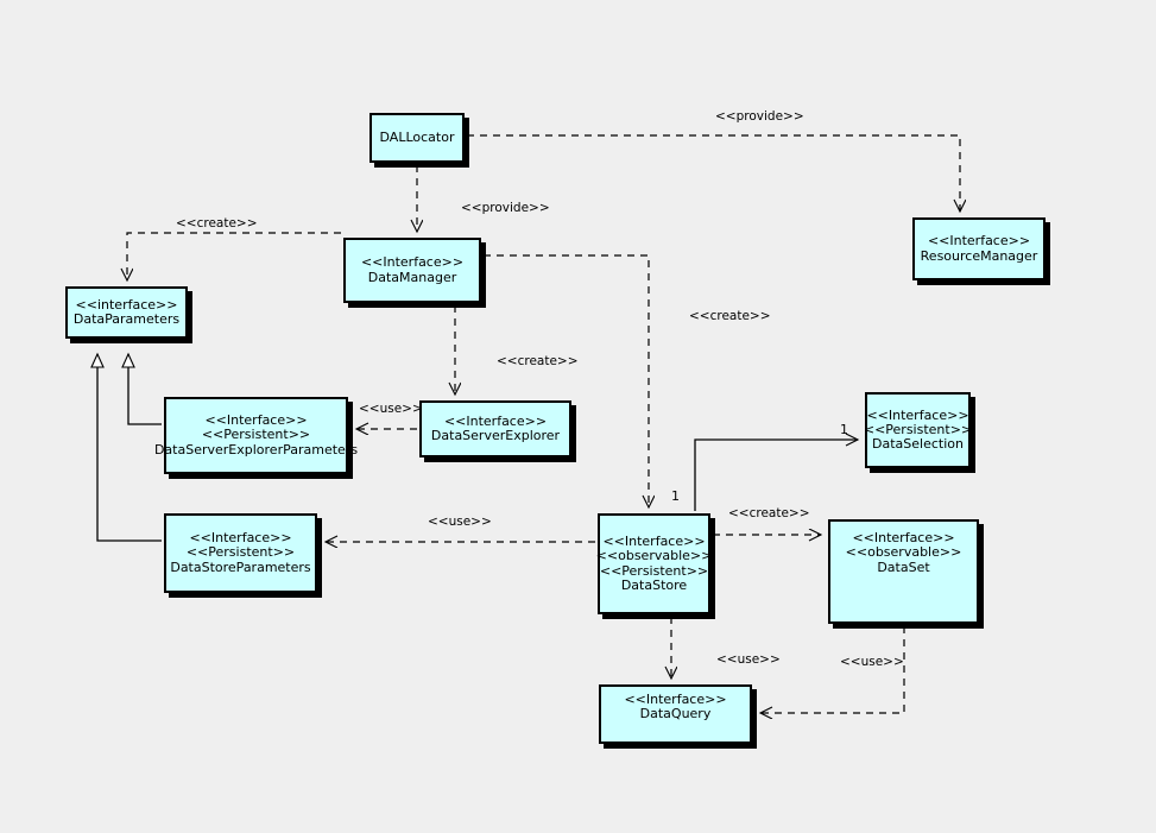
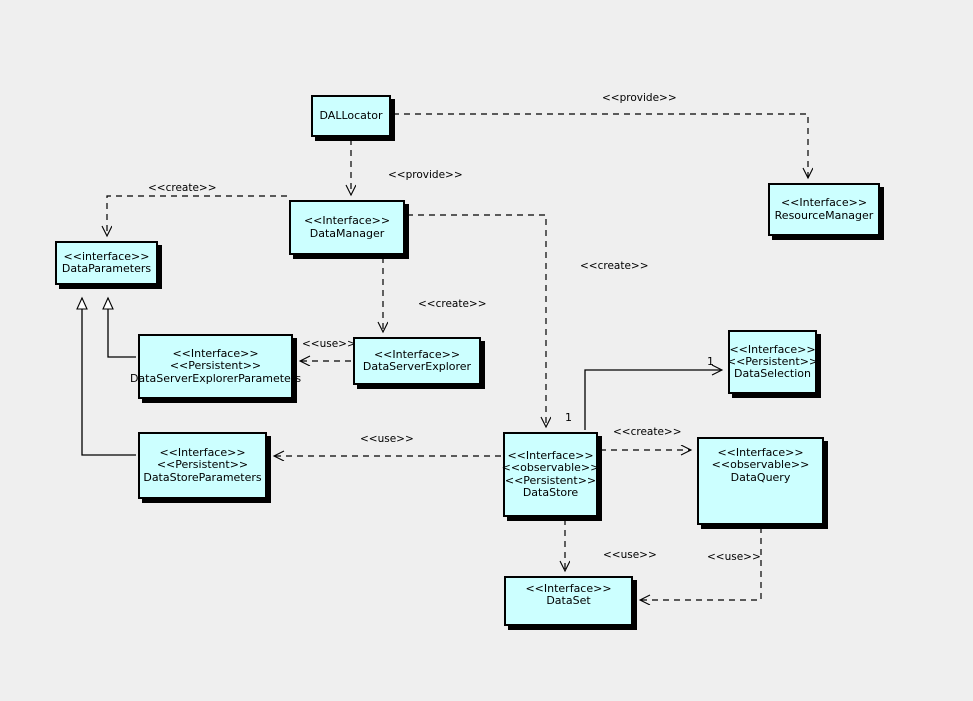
  DALLocator
  <<Interface>>
  DataManager
  <<Interface>>
  ResourceManager
  <<interface>>
  DataParameters
  <<Interface>>
  <<Persistent>>
  DataServerExplorerParameters
  <<Interface>>
  DataServerExplorer
  <<Interface>>
  <<Persistent>>
  DataStoreParameters
  <<Interface>>
  <<Persistent>>
  DataSelection
  <<Interface>>
  <<observable>>
  <<Persistent>>
  DataStore
  <<Interface>>
  <<observable>>
- DataSet
+ DataQuery
  <<Interface>>
- DataQuery
+ DataSet
  <<provide>>
  <<provide>>
  <<create>>
  <<create>>
  <<create>>
  <<use>>
  <<use>>
  <<create>>
  1
  1
  <<use>>
  <<use>>
